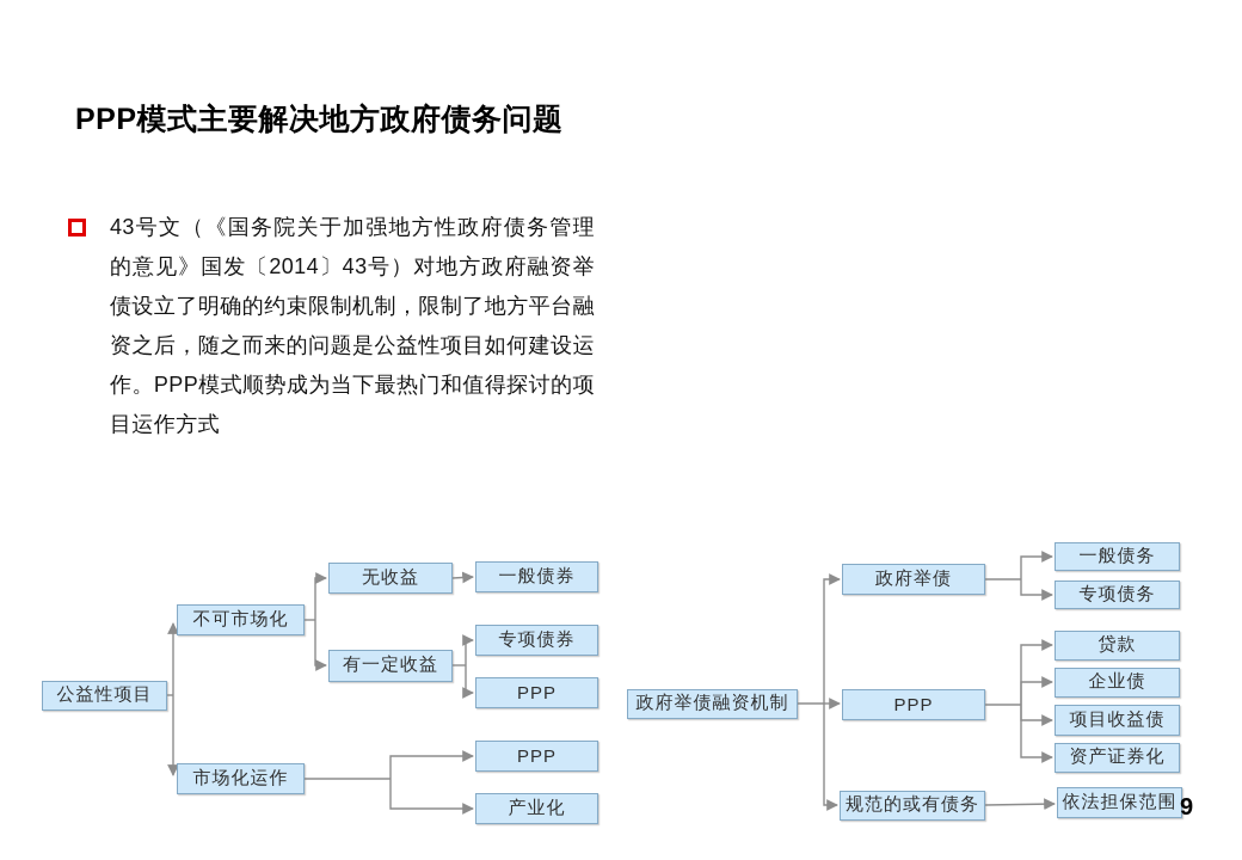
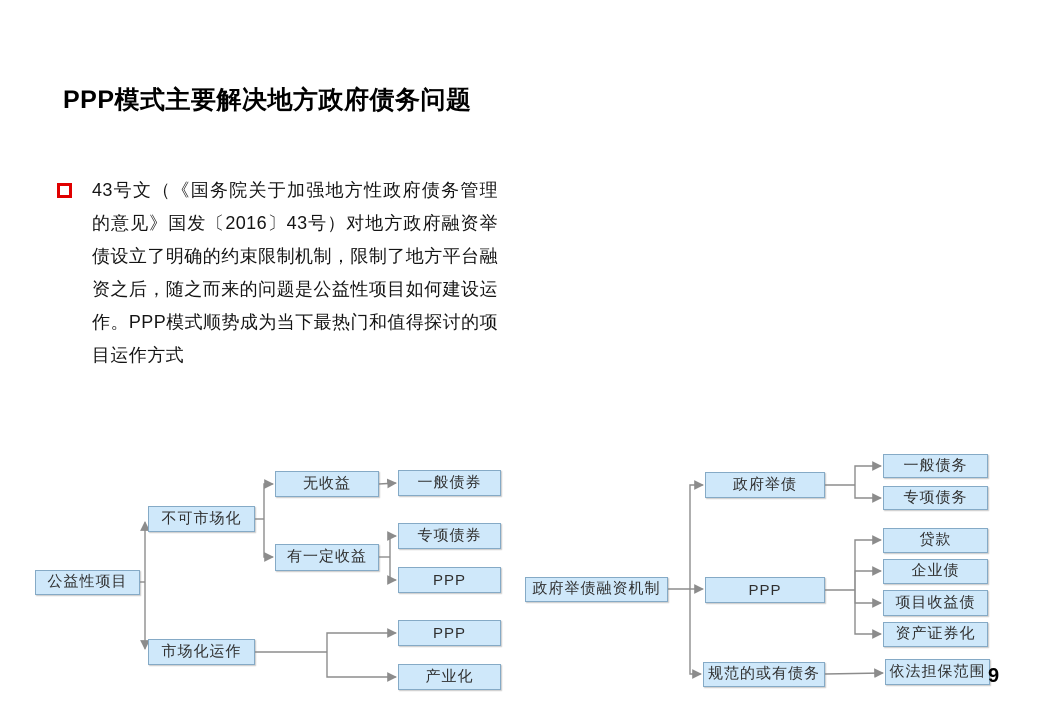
  PPP模式主要解决地方政府债务问题
- 43号文（《国务院关于加强地方性政府债务管理的意见》国发〔2014〕43号）对地方政府融资举债设立了明确的约束限制机制，限制了地方平台融资之后，随之而来的问题是公益性项目如何建设运作。PPP模式顺势成为当下最热门和值得探讨的项目运作方式
+ 43号文（《国务院关于加强地方性政府债务管理的意见》国发〔2016〕43号）对地方政府融资举债设立了明确的约束限制机制，限制了地方平台融资之后，随之而来的问题是公益性项目如何建设运作。PPP模式顺势成为当下最热门和值得探讨的项目运作方式
  公益性项目
  不可市场化
  无收益
  一般债券
  有一定收益
  专项债券
  PPP
  市场化运作
  PPP
  产业化
  政府举债融资机制
  政府举债
  一般债务
  专项债务
  PPP
  贷款
  企业债
  项目收益债
  资产证券化
  规范的或有债务
  依法担保范围
  9
